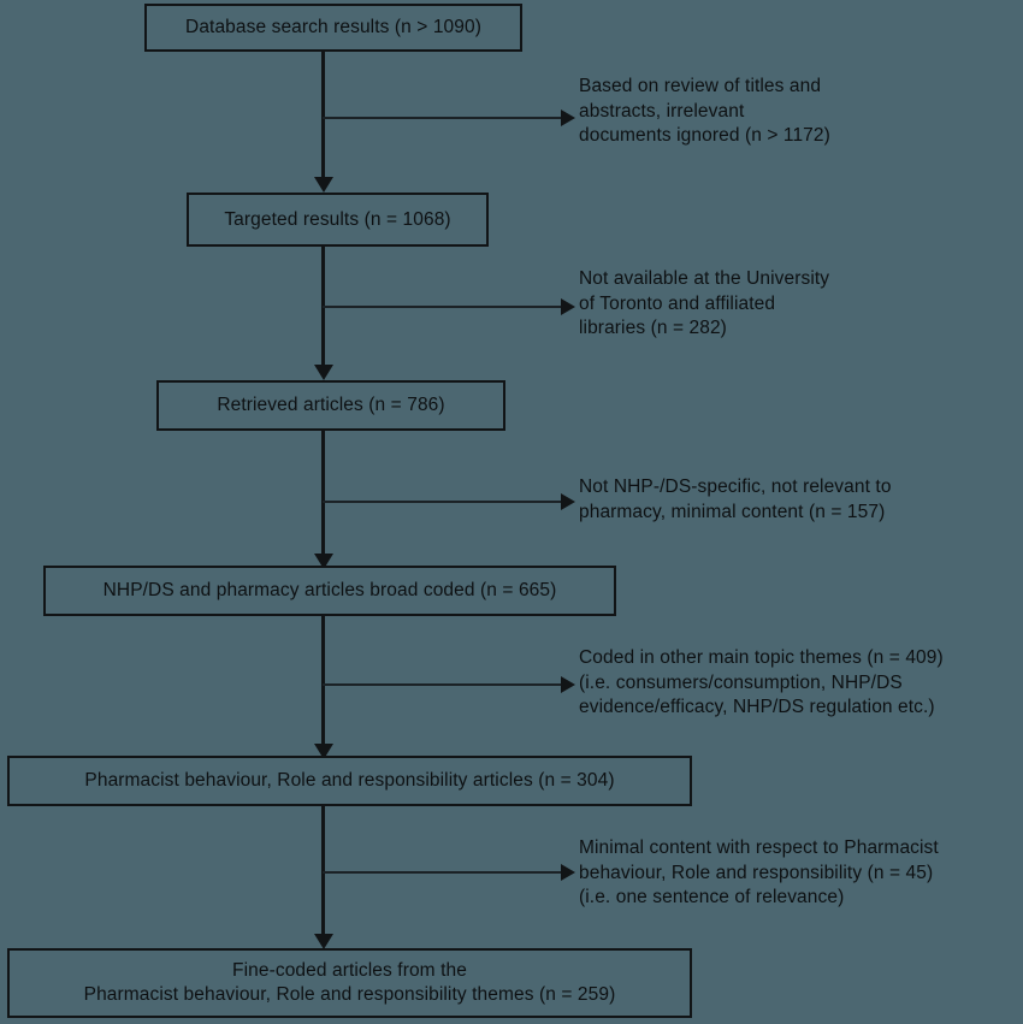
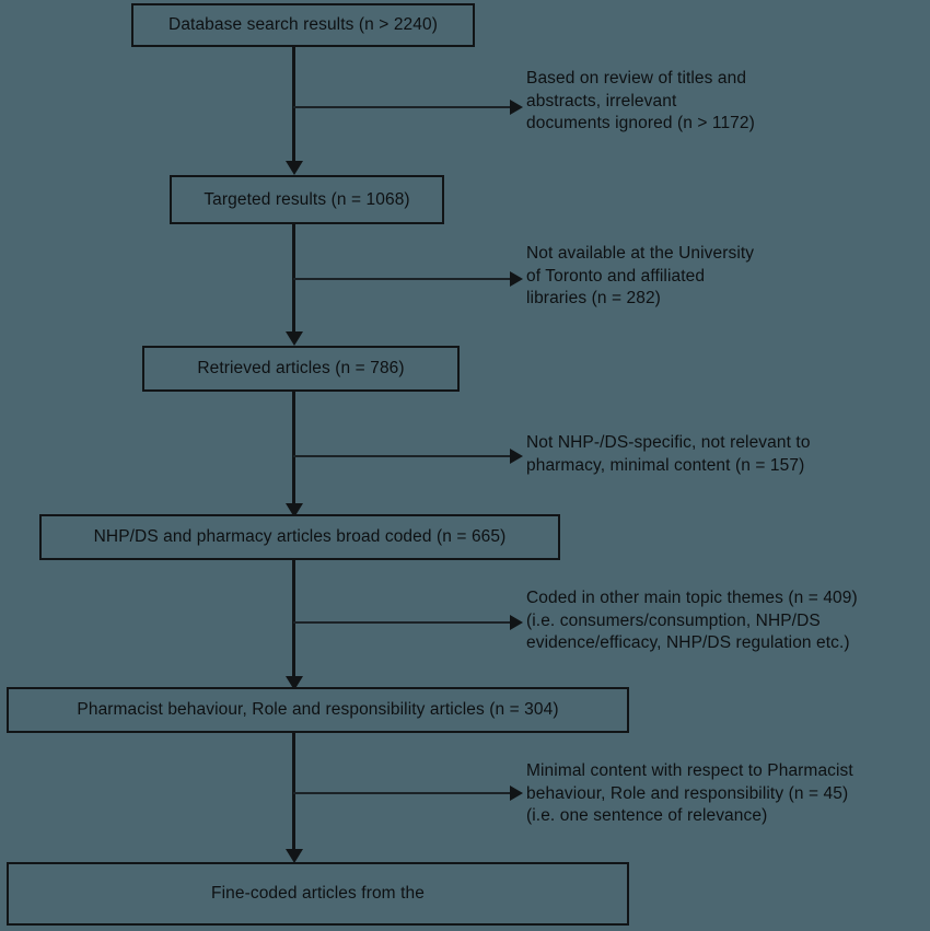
- Database search results (n > 1090)
+ Database search results (n > 2240)
  Based on review of titles and
  abstracts, irrelevant
  documents ignored (n > 1172)
  Targeted results (n = 1068)
  Not available at the University
  of Toronto and affiliated
  libraries (n = 282)
  Retrieved articles (n = 786)
  Not NHP-/DS-specific, not relevant to
  pharmacy, minimal content (n = 157)
  NHP/DS and pharmacy articles broad coded (n = 665)
  Coded in other main topic themes (n = 409)
  (i.e. consumers/consumption, NHP/DS
  evidence/efficacy, NHP/DS regulation etc.)
  Pharmacist behaviour, Role and responsibility articles (n = 304)
  Minimal content with respect to Pharmacist
  behaviour, Role and responsibility (n = 45)
  (i.e. one sentence of relevance)
  Fine-coded articles from the
- Pharmacist behaviour, Role and responsibility themes (n = 259)
